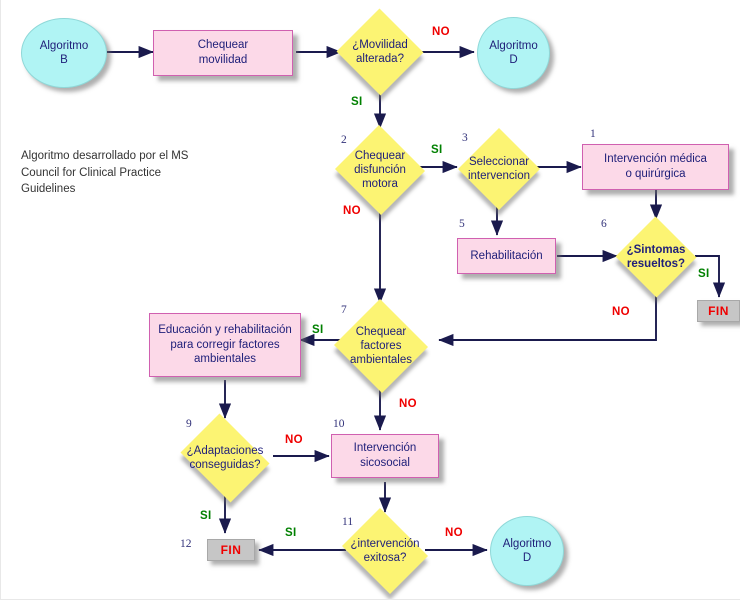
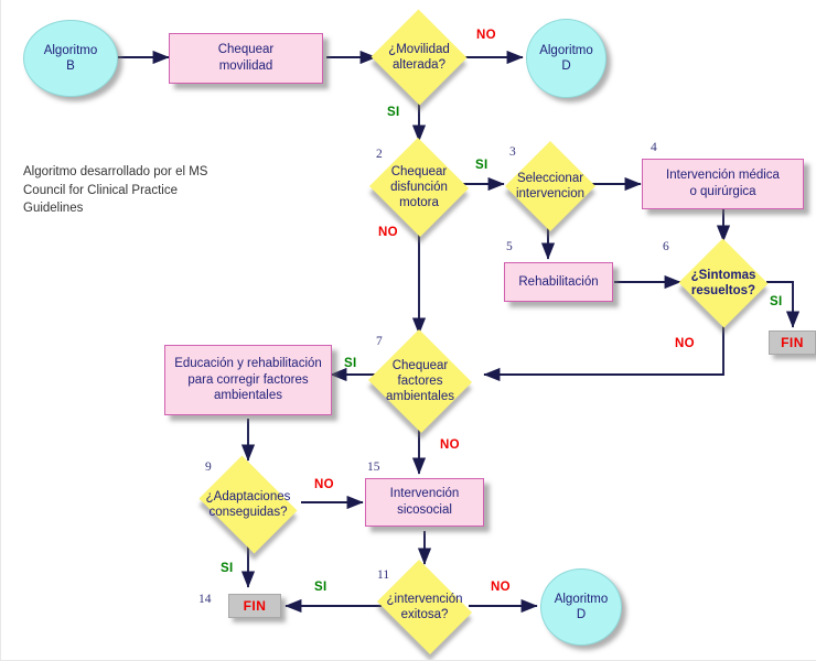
  Algoritmo
  B
  Chequear
  movilidad
  ¿Movilidad
  alterada?
  Algoritmo
  D
  Chequear
  disfunción
  motora
  2
  Seleccionar
  intervencion
  3
  Intervención médica
  o quirúrgica
- 1
+ 4
  Rehabilitación
  5
  ¿Sintomas
  resueltos?
  6
  FIN
  Chequear
  factores
  ambientales
  7
  Educación y rehabilitación
  para corregir factores
  ambientales
  ¿Adaptaciones
  conseguidas?
  9
  Intervención
  sicosocial
- 10
+ 15
  ¿intervención
  exitosa?
  11
  FIN
- 12
+ 14
  Algoritmo
  D
  NO
  SI
  SI
  NO
  SI
  NO
  SI
  NO
  NO
  SI
  SI
  NO
  Algoritmo desarrollado por el MS
  Council for Clinical Practice
  Guidelines
